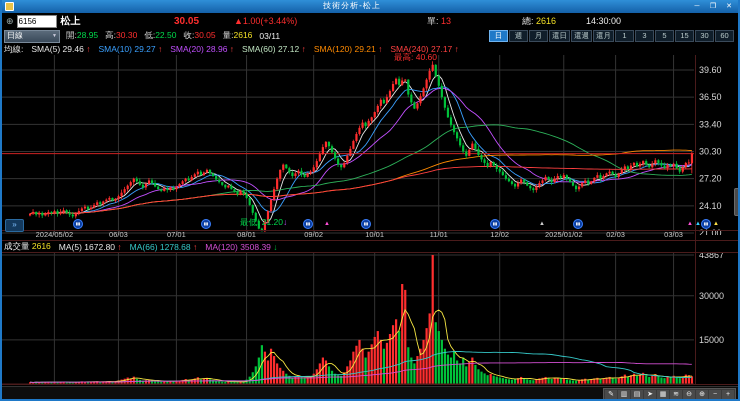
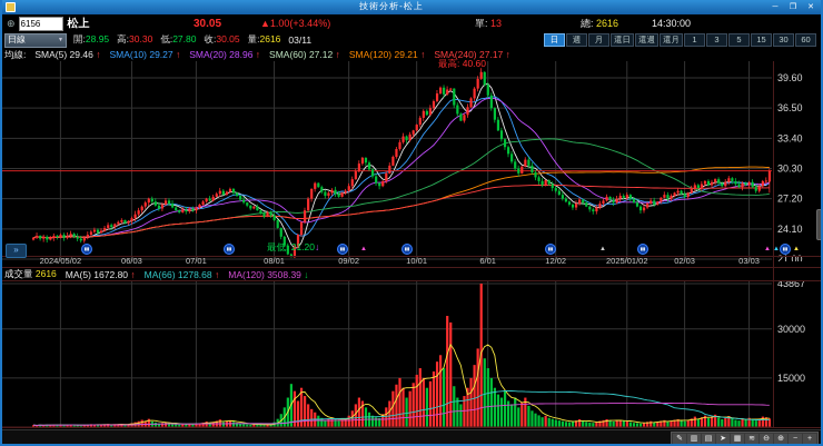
  技術分析-松上
  ⊕
  6156
  松上
  30.05
  ▲1.00(+3.44%)
  單: 13
  總: 2616
  14:30:00
  日線
  開:28.95
  高:30.30
- 低:22.50
+ 低:27.80
  收:30.05
  量:2616
  03/11
  日
  週
  月
  還日
  還週
  還月
  1
  3
  5
  15
  30
  60
  均線:
  SMA(5) 29.46 ↑
  SMA(10) 29.27 ↑
  SMA(20) 28.96 ↑
  SMA(60) 27.12 ↑
  SMA(120) 29.21 ↑
  SMA(240) 27.17 ↑
  39.60
  36.50
  33.40
  30.30
  27.20
  24.10
  21.00
  »
  最低: 21.20↓
  最高: 40.60
  2024/05/02
  06/03
  07/01
  08/01
  09/02
  10/01
- 11/01
+ 6/01
  12/02
  2025/01/02
  02/03
  03/03
  成交量 2616
  MA(5) 1672.80 ↑
  MA(66) 1278.68 ↑
  MA(120) 3508.39 ↓
  43867
  30000
  15000
